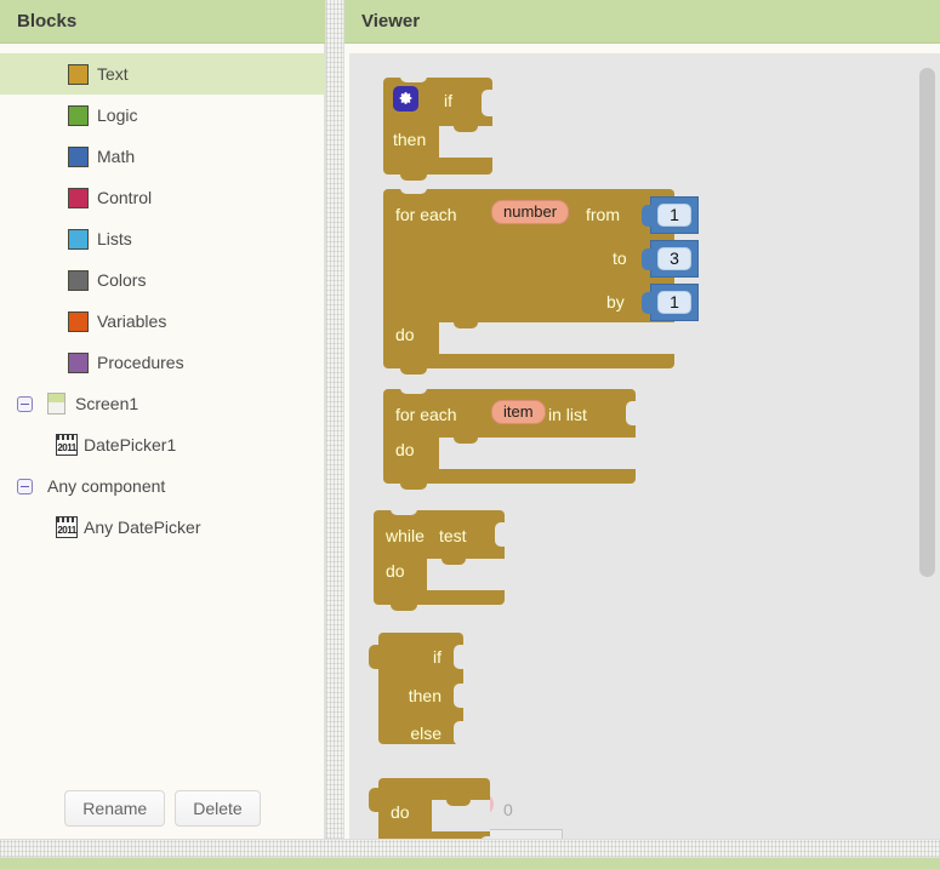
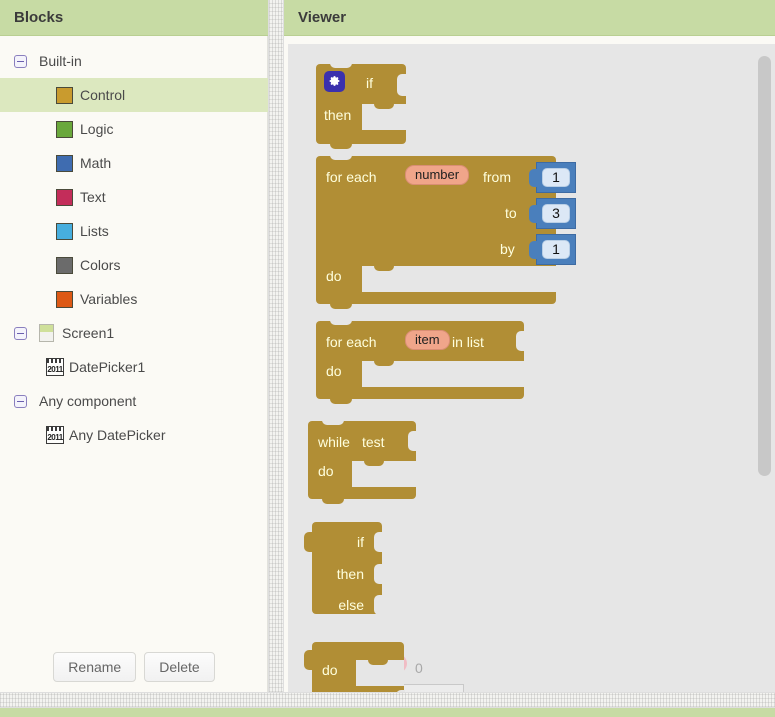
  Blocks
+ Built-in
- Text
+ Control
  Logic
  Math
- Control
+ Text
  Lists
  Colors
  Variables
- Procedures
  Screen1
  2011
  DatePicker1
  Any component
  2011
  Any DatePicker
  Rename
  Delete
  Viewer
  0
  if
  then
  for each
  number
  from
  to
  by
  do
  1
  3
  1
  for each
  item
  in list
  do
  while
  test
  do
  if
  then
  else
  do
